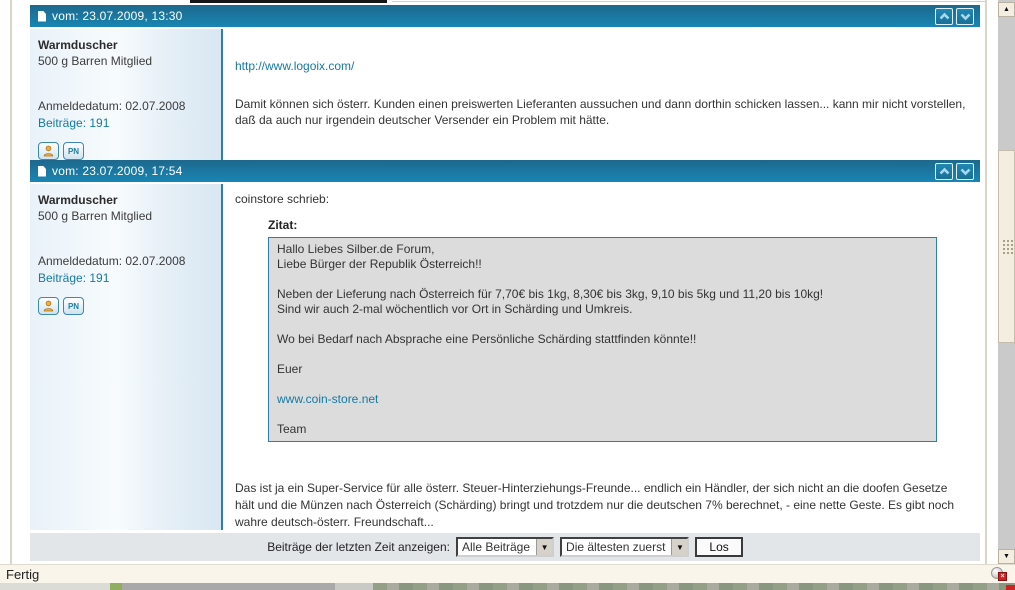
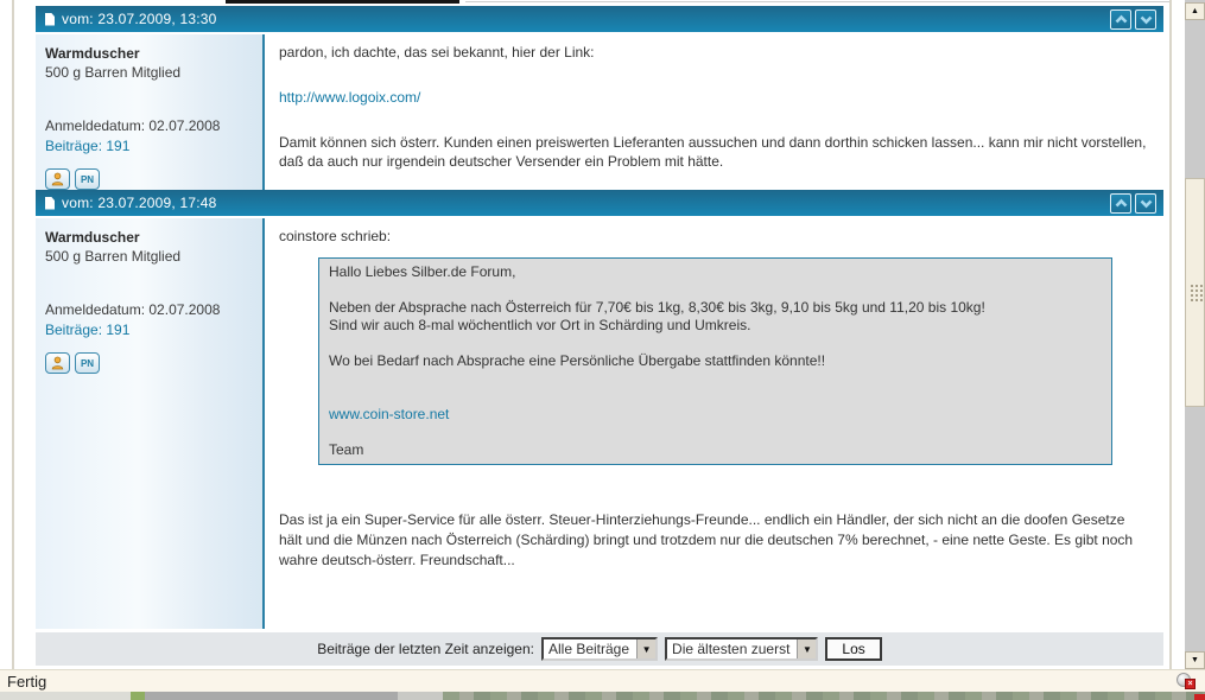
  vom: 23.07.2009, 13:30
  Warmduscher
  500 g Barren Mitglied
  Anmeldedatum: 02.07.2008
  Beiträge: 191
  PN
+ pardon, ich dachte, das sei bekannt, hier der Link:
  http://www.logoix.com/
  Damit können sich österr. Kunden einen preiswerten Lieferanten aussuchen und dann dorthin schicken lassen... kann mir nicht vorstellen, daß da auch nur irgendein deutscher Versender ein Problem mit hätte.
- vom: 23.07.2009, 17:54
+ vom: 23.07.2009, 17:48
  Warmduscher
  500 g Barren Mitglied
  Anmeldedatum: 02.07.2008
  Beiträge: 191
  PN
  coinstore schrieb:
- Zitat:
  Hallo Liebes Silber.de Forum,
- Liebe Bürger der Republik Österreich!!
- Neben der Lieferung nach Österreich für 7,70€ bis 1kg, 8,30€ bis 3kg, 9,10 bis 5kg und 11,20 bis 10kg!
+ Neben der Absprache nach Österreich für 7,70€ bis 1kg, 8,30€ bis 3kg, 9,10 bis 5kg und 11,20 bis 10kg!
- Sind wir auch 2-mal wöchentlich vor Ort in Schärding und Umkreis.
+ Sind wir auch 8-mal wöchentlich vor Ort in Schärding und Umkreis.
- Wo bei Bedarf nach Absprache eine Persönliche Schärding stattfinden könnte!!
+ Wo bei Bedarf nach Absprache eine Persönliche Übergabe stattfinden könnte!!
- Euer
  www.coin-store.net
  Team
  Das ist ja ein Super-Service für alle österr. Steuer-Hinterziehungs-Freunde... endlich ein Händler, der sich nicht an die doofen Gesetze hält und die Münzen nach Österreich (Schärding) bringt und trotzdem nur die deutschen 7% berechnet, - eine nette Geste. Es gibt noch wahre deutsch-österr. Freundschaft...
  Beiträge der letzten Zeit anzeigen:
  Alle Beiträge
  ▼
  Die ältesten zuerst
  ▼
  Los
  Fertig
